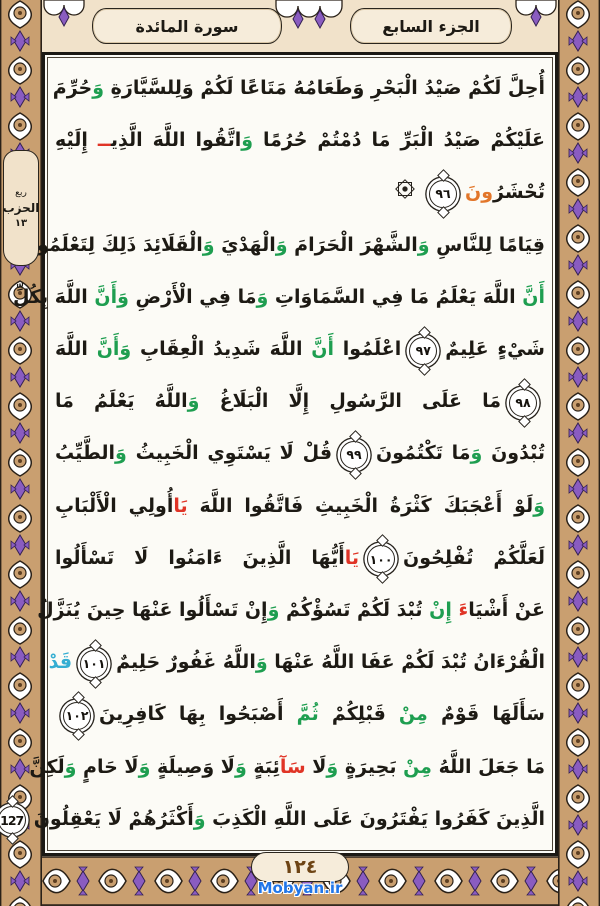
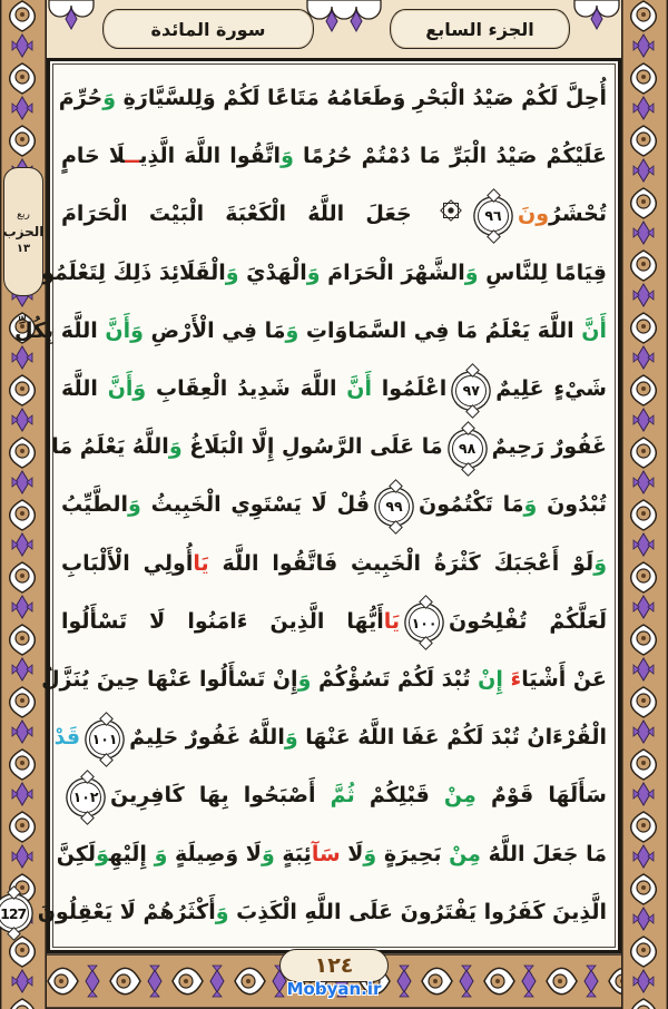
  الجزء السابع
  سورة المائدة
  ربع
  الحزب
  ١٣
  أُحِلَّ لَكُمْ صَيْدُ الْبَحْرِ وَطَعَامُهُ مَتَاعًا لَكُمْ وَلِلسَّيَّارَةِ وَحُرِّمَ
- عَلَيْكُمْ صَيْدُ الْبَرِّ مَا دُمْتُمْ حُرُمًا وَاتَّقُوا اللَّهَ الَّذِيــ إِلَيْهِ
+ عَلَيْكُمْ صَيْدُ الْبَرِّ مَا دُمْتُمْ حُرُمًا وَاتَّقُوا اللَّهَ الَّذِيــلَا حَامٍ
  تُحْشَرُونَ
  ٩٦
+ جَعَلَ اللَّهُ الْكَعْبَةَ الْبَيْتَ الْحَرَامَ
  قِيَامًا لِلنَّاسِ وَالشَّهْرَ الْحَرَامَ وَالْهَدْيَ وَالْقَلَائِدَ ذَلِكَ لِتَعْلَمُو
  أَنَّ اللَّهَ يَعْلَمُ مَا فِي السَّمَاوَاتِ وَمَا فِي الْأَرْضِ وَأَنَّ اللَّهَ بِكُلِّ
  شَيْءٍ عَلِيمٌ
  ٩٧
  اعْلَمُوا أَنَّ اللَّهَ شَدِيدُ الْعِقَابِ وَأَنَّ اللَّهَ
+ غَفُورٌ رَحِيمٌ
  ٩٨
  مَا عَلَى الرَّسُولِ إِلَّا الْبَلَاغُ وَاللَّهُ يَعْلَمُ مَا
  تُبْدُونَ وَمَا تَكْتُمُونَ
  ٩٩
  قُلْ لَا يَسْتَوِي الْخَبِيثُ وَالطَّيِّبُ
  وَلَوْ أَعْجَبَكَ كَثْرَةُ الْخَبِيثِ فَاتَّقُوا اللَّهَ يَاأُولِي الْأَلْبَابِ
  لَعَلَّكُمْ تُفْلِحُونَ
  ١٠٠
  يَاأَيُّهَا الَّذِينَ ءَامَنُوا لَا تَسْأَلُوا
  عَنْ أَشْيَاءَ إِنْ تُبْدَ لَكُمْ تَسُؤْكُمْ وَإِنْ تَسْأَلُوا عَنْهَا حِينَ يُنَزَّلُ
  الْقُرْءَانُ تُبْدَ لَكُمْ عَفَا اللَّهُ عَنْهَا وَاللَّهُ غَفُورٌ حَلِيمٌ
  ١٠١
  قَدْ
  سَأَلَهَا قَوْمٌ مِنْ قَبْلِكُمْ ثُمَّ أَصْبَحُوا بِهَا كَافِرِينَ
  ١٠٢
- مَا جَعَلَ اللَّهُ مِنْ بَحِيرَةٍ وَلَا سَآئِبَةٍ وَلَا وَصِيلَةٍ وَلَا حَامٍ وَلَكِنَّ
+ مَا جَعَلَ اللَّهُ مِنْ بَحِيرَةٍ وَلَا سَآئِبَةٍ وَلَا وَصِيلَةٍ وَ إِلَيْهِوَلَكِنَّ
  الَّذِينَ كَفَرُوا يَفْتَرُونَ عَلَى اللَّهِ الْكَذِبَ وَأَكْثَرُهُمْ لَا يَعْقِلُونَ
  127
  ١٢٤
  Mobyan.ir
